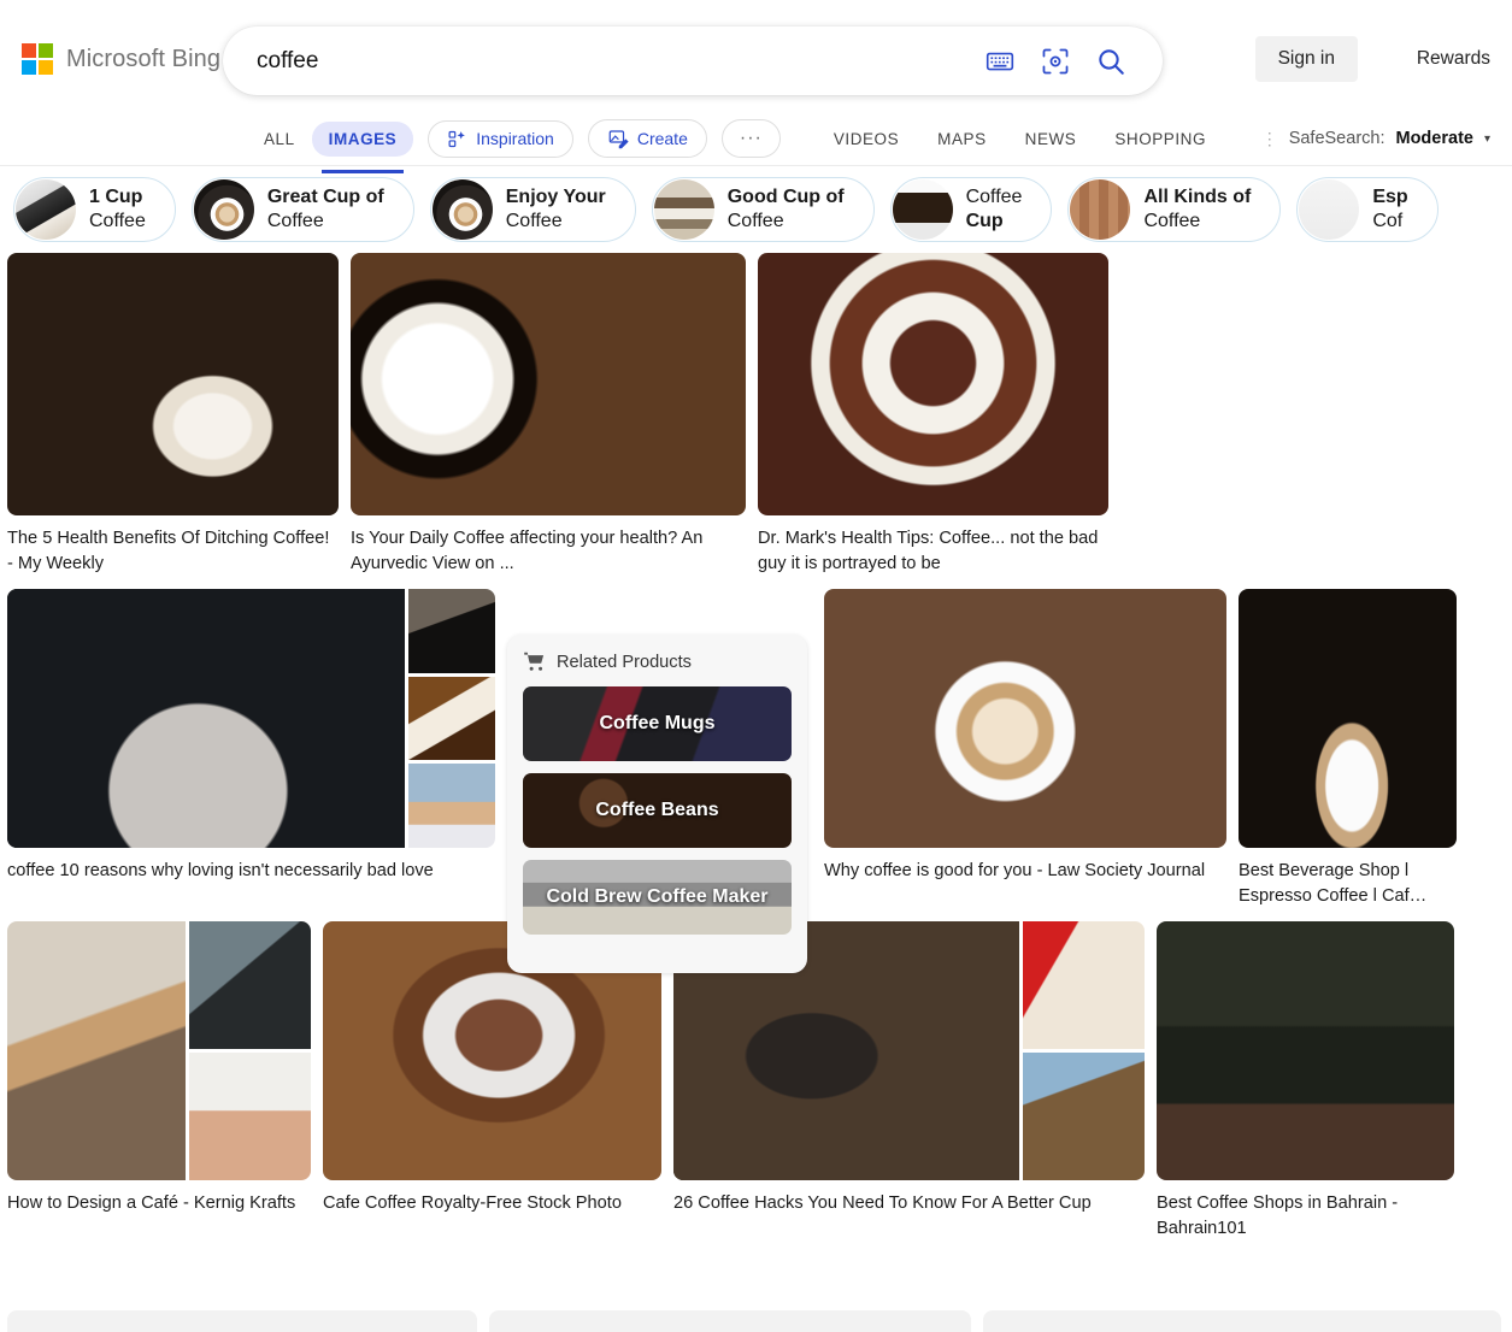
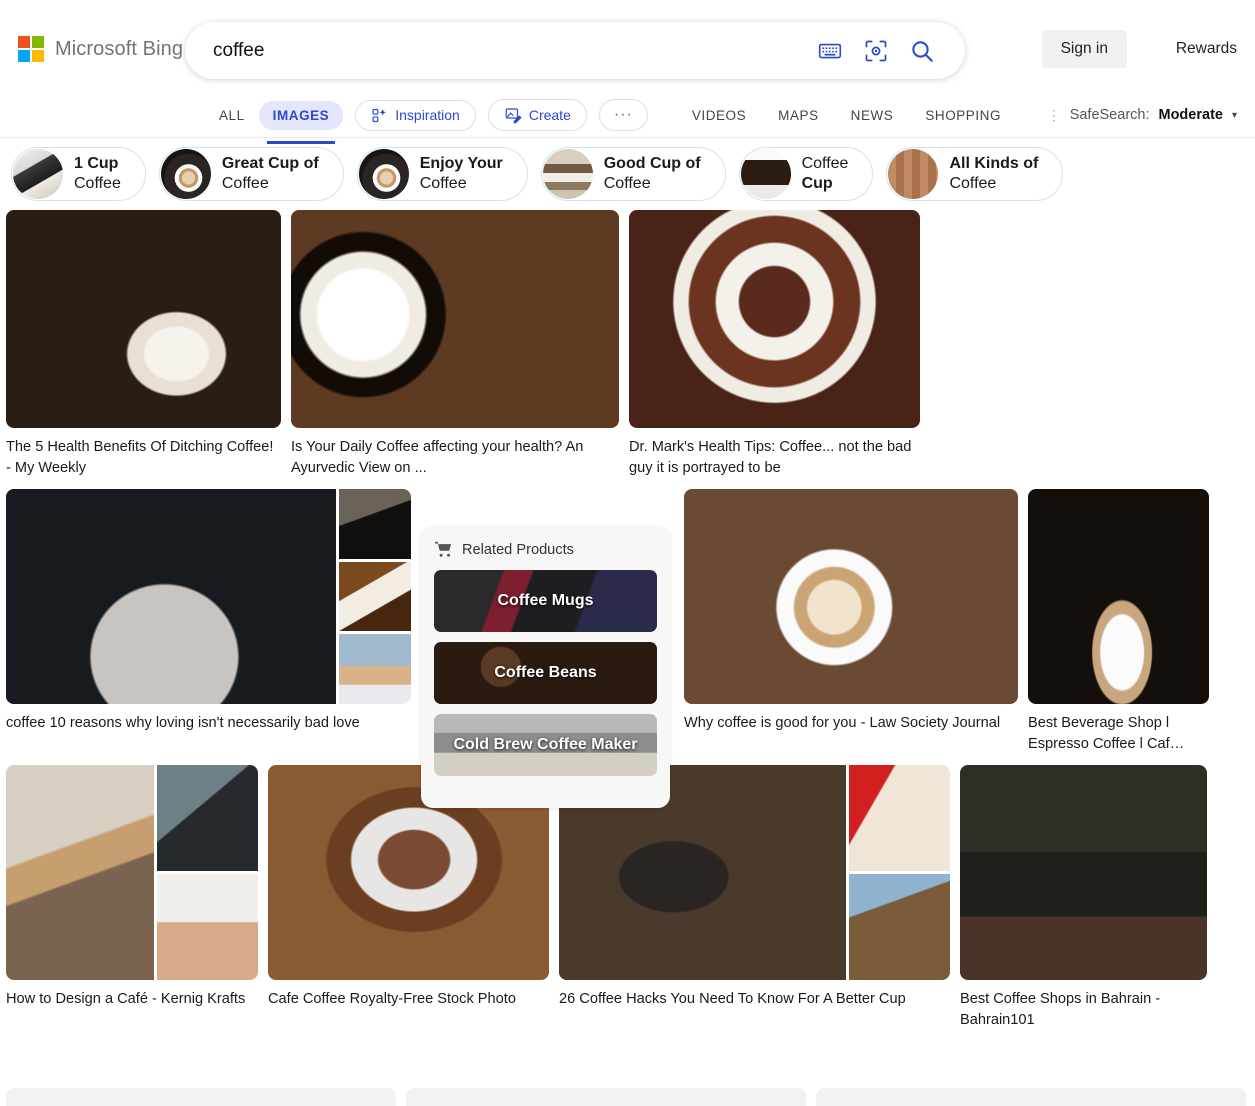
  Microsoft Bing
  coffee
  Sign in
  Rewards
  ALL
  IMAGES
  Inspiration
  Create
  ···
  VIDEOS
  MAPS
  NEWS
  SHOPPING
  ⋮
  SafeSearch:
  Moderate
  ▾
  1 Cup
  Coffee
  Great Cup of
  Coffee
  Enjoy Your
  Coffee
  Good Cup of
  Coffee
  Coffee
  Cup
  All Kinds of
  Coffee
- Esp
- Cof
  The 5 Health Benefits Of Ditching Coffee! - My Weekly
  Is Your Daily Coffee affecting your health? An Ayurvedic View on ...
  Dr. Mark's Health Tips: Coffee... not the bad guy it is portrayed to be
  coffee 10 reasons why loving isn't necessarily bad love
  Why coffee is good for you - Law Society Journal
  Best Beverage Shop l Espresso Coffee l Caf…
  How to Design a Café - Kernig Krafts
  Cafe Coffee Royalty-Free Stock Photo
  26 Coffee Hacks You Need To Know For A Better Cup
  Best Coffee Shops in Bahrain - Bahrain101
  Related Products
  Coffee Mugs
  Coffee Beans
  Cold Brew Coffee Maker
